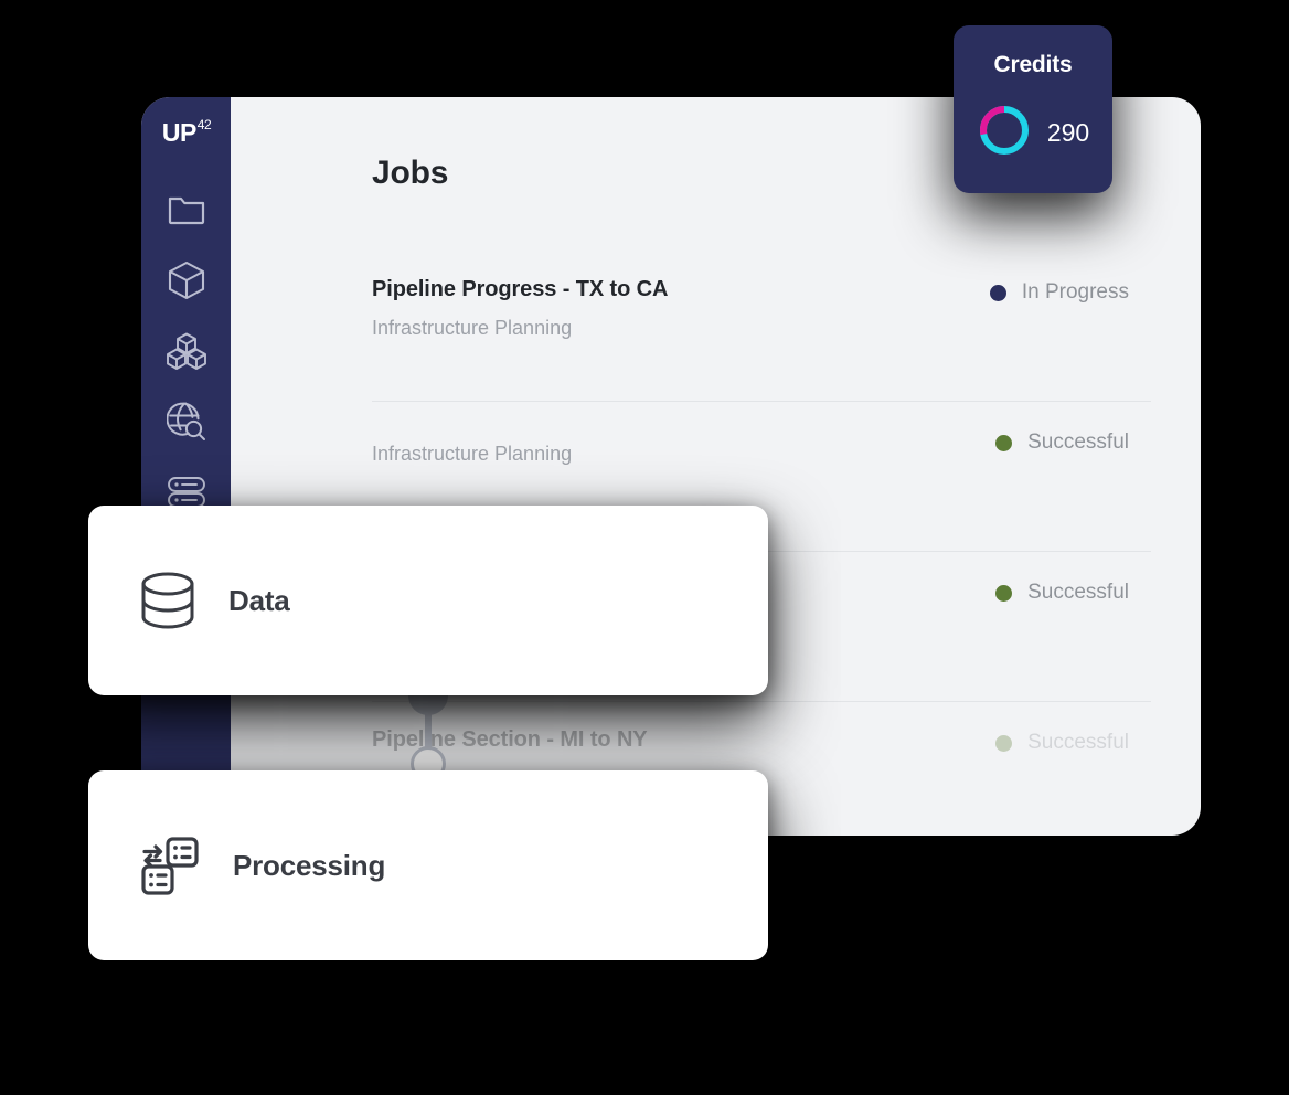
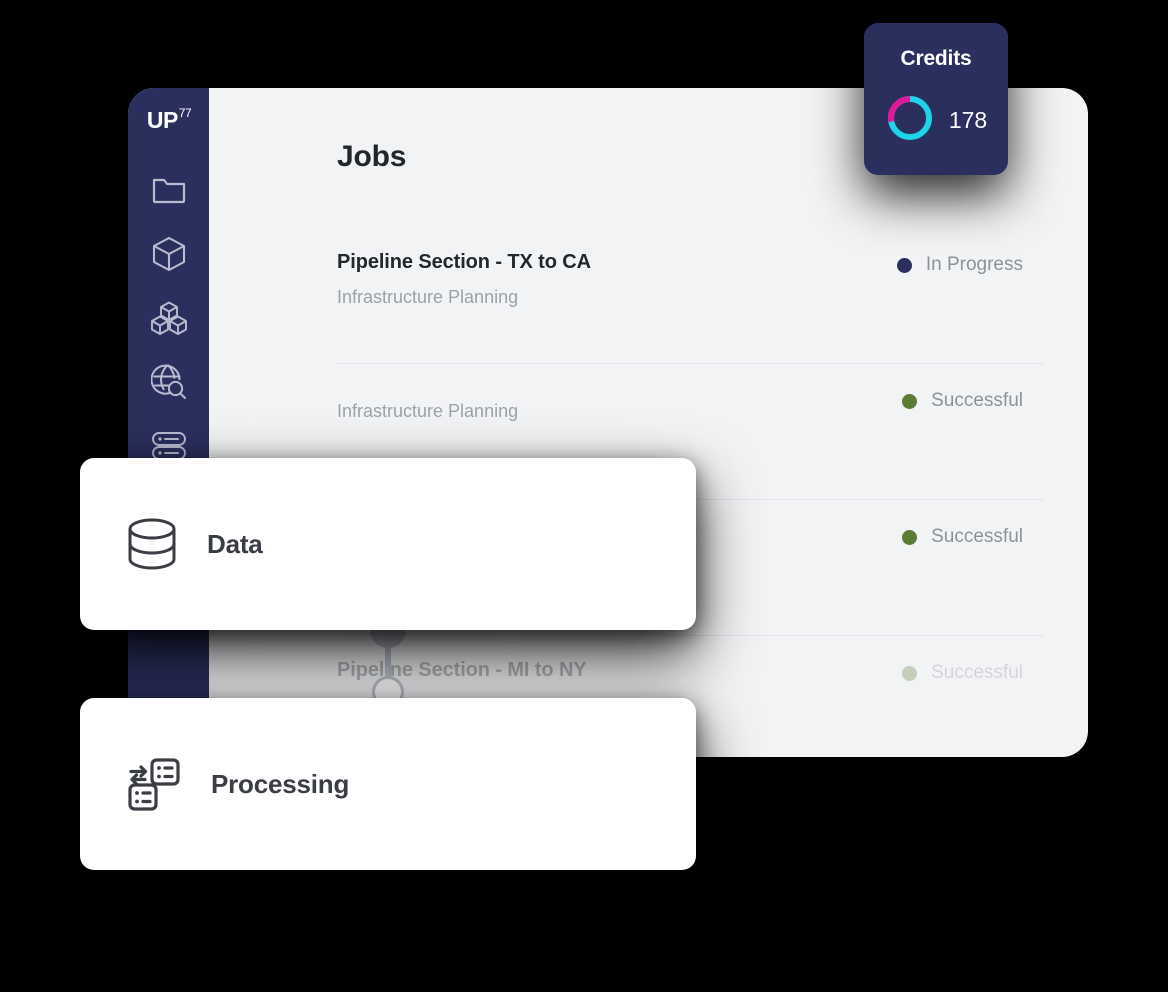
- UP42
+ UP77
  Jobs
- Pipeline Progress - TX to CA
+ Pipeline Section - TX to CA
  Infrastructure Planning
  In Progress
  Infrastructure Planning
  Successful
  Successful
  Pipelne Section - MI to NY
  Successful
  Credits
- 290
+ 178
  Data
  Processing
